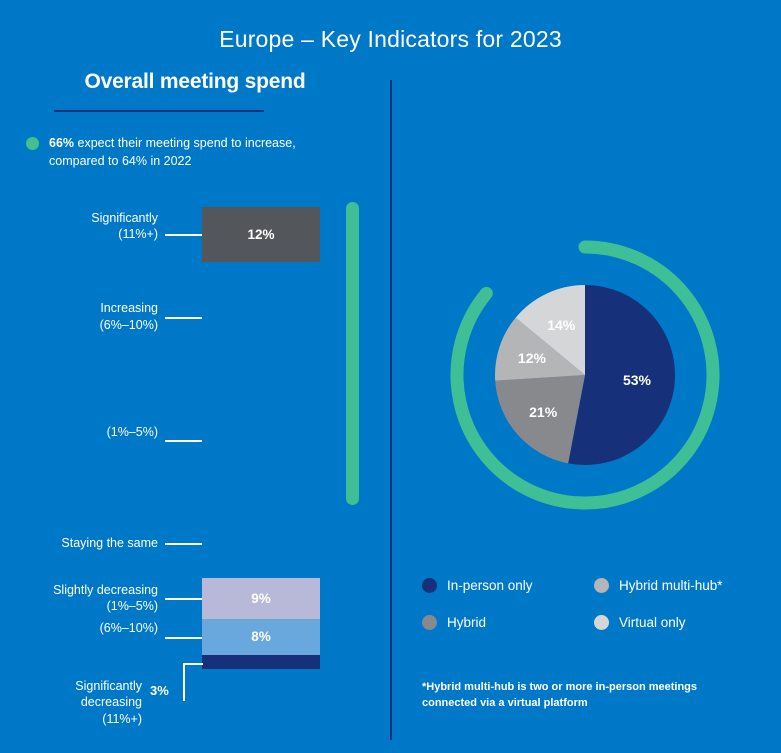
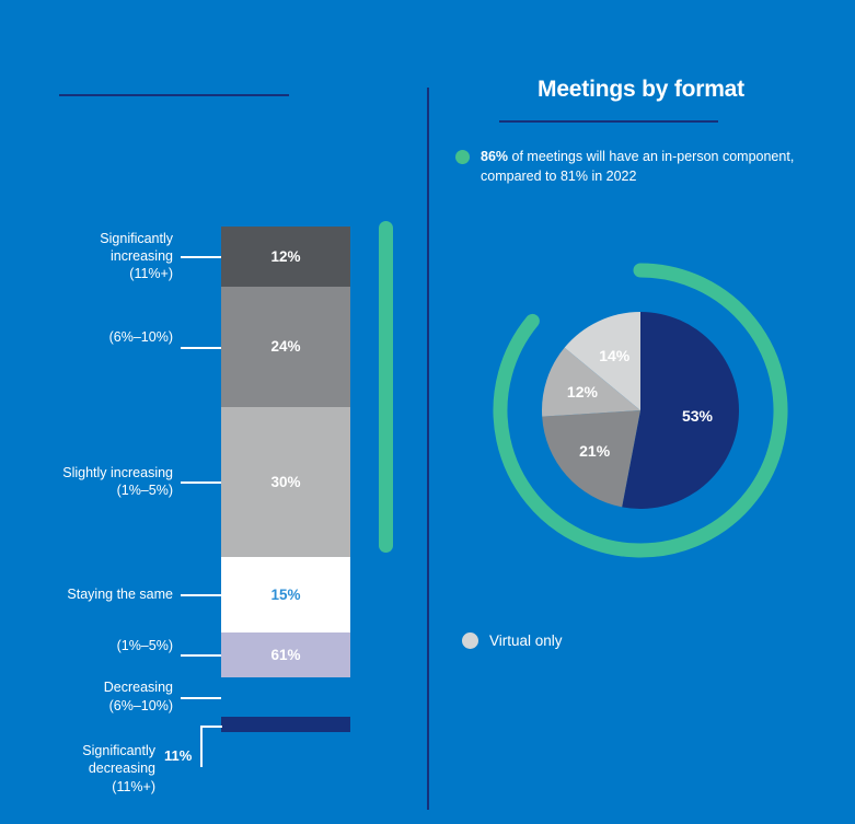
- Europe – Key Indicators for 2023
- Overall meeting spend
- 66% expect their meeting spend to increase, compared to 64% in 2022
  12%
+ 24%
+ 30%
+ 15%
- 9%
+ 61%
- 8%
  Significantly
+ increasing
  (11%+)
- Increasing
  (6%–10%)
+ Slightly increasing
  (1%–5%)
  Staying the same
- Slightly decreasing
  (1%–5%)
+ Decreasing
  (6%–10%)
  Significantly
  decreasing
  (11%+)
- 3%
+ 11%
+ Meetings by format
+ 86% of meetings will have an in-person component, compared to 81% in 2022
  53%
  21%
  12%
  14%
- In-person only
- Hybrid multi-hub*
- Hybrid
  Virtual only
- *Hybrid multi-hub is two or more in-person meetings connected via a virtual platform
